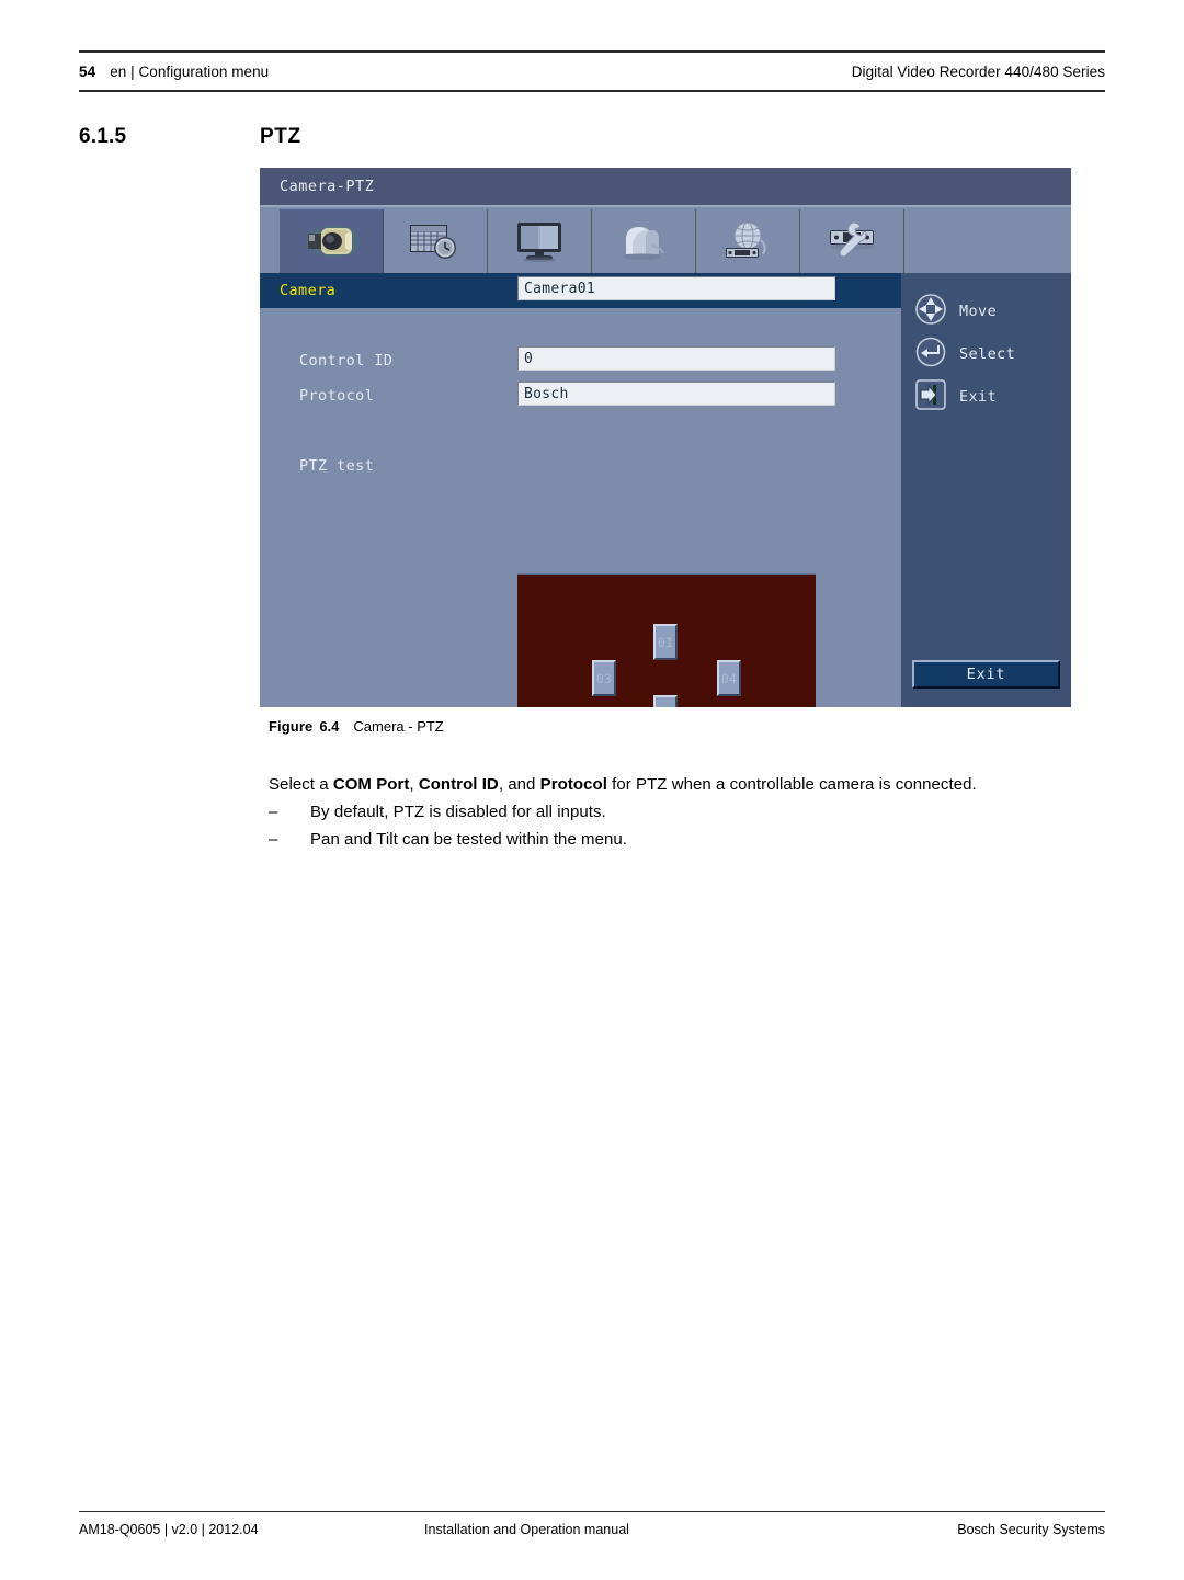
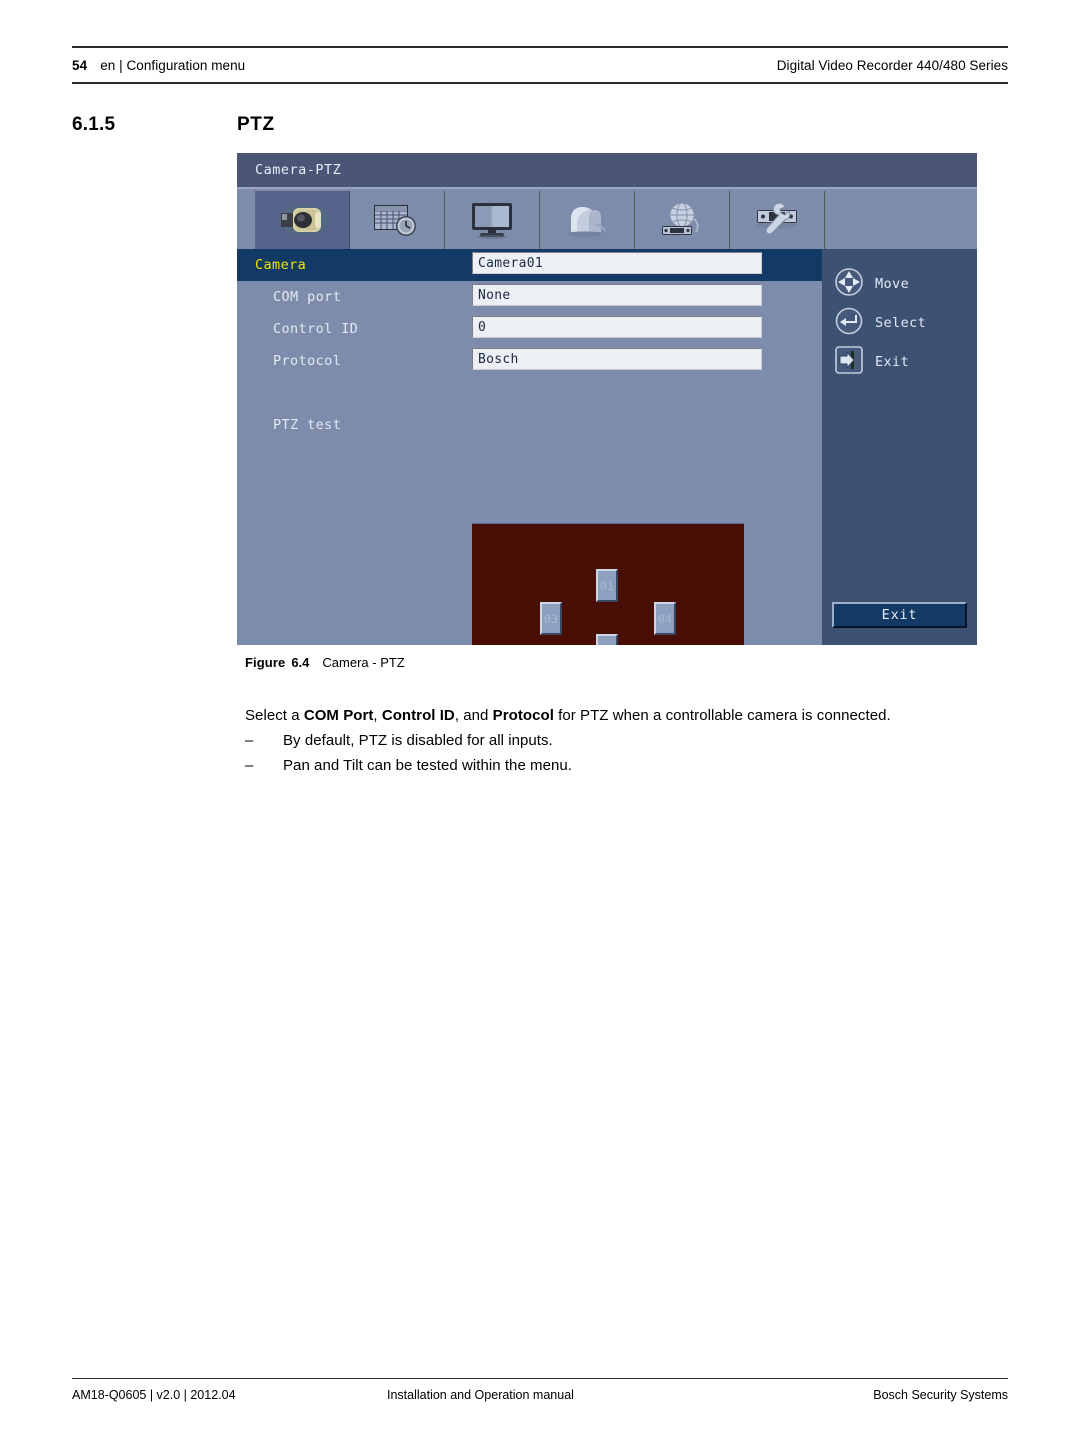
  54
  en | Configuration menu
  Digital Video Recorder 440/480 Series
  6.1.5
  PTZ
  Camera-PTZ
  Camera
  Camera01
+ COM port
+ None
  Control ID
  0
  Protocol
  Bosch
  PTZ test
  01
  03
  04
  Move
  Select
  Exit
  Exit
  Figure 6.4 Camera - PTZ
  Select a COM Port, Control ID, and Protocol for PTZ when a controllable camera is connected.
  –
  By default, PTZ is disabled for all inputs.
  –
  Pan and Tilt can be tested within the menu.
  AM18-Q0605 | v2.0 | 2012.04
  Installation and Operation manual
  Bosch Security Systems
